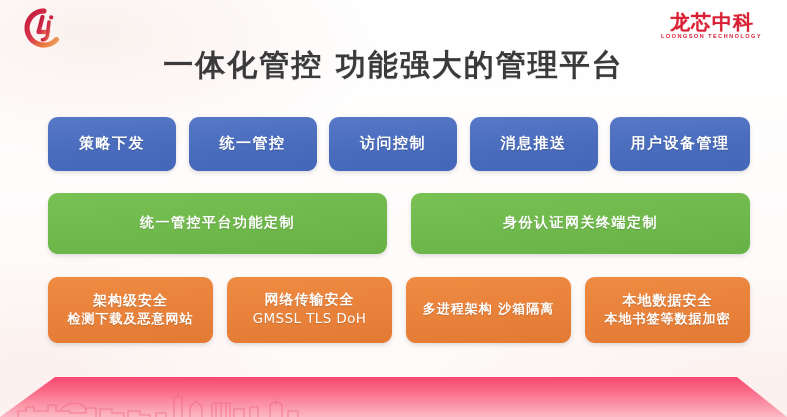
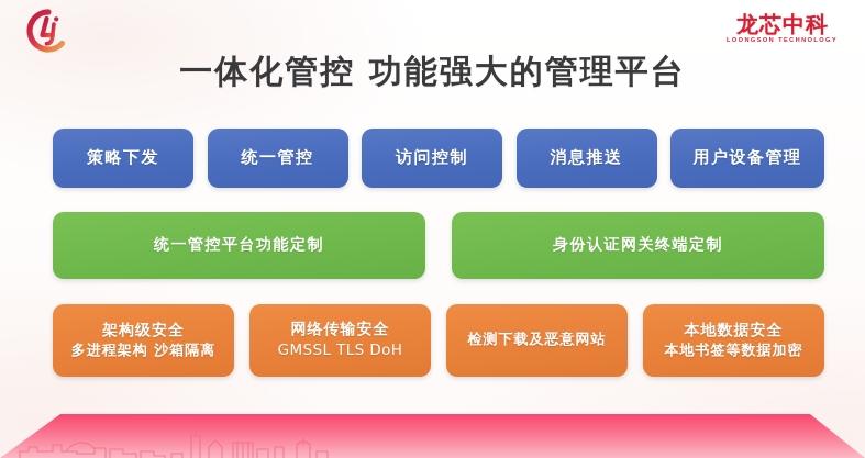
  龙芯中科
  一体化管控 功能强大的管理平台
  策略下发
  统一管控
  访问控制
  消息推送
  用户设备管理
  统一管控平台功能定制
  身份认证网关终端定制
  架构级安全
- 检测下载及恶意网站
+ 多进程架构 沙箱隔离
  网络传输安全
  GMSSL TLS DoH
- 多进程架构 沙箱隔离
+ 检测下载及恶意网站
  本地数据安全
  本地书签等数据加密
